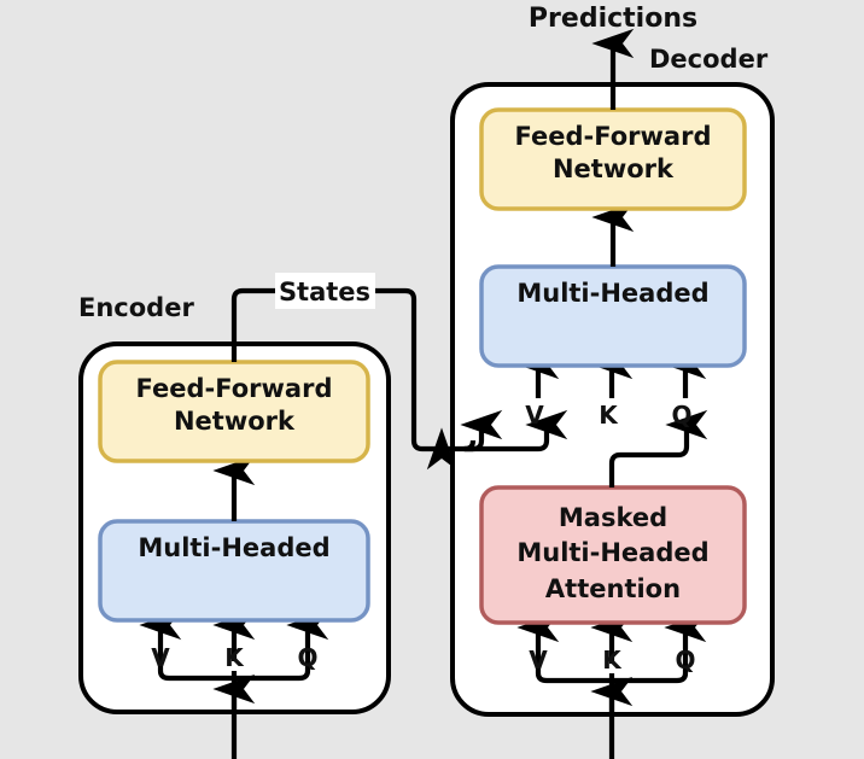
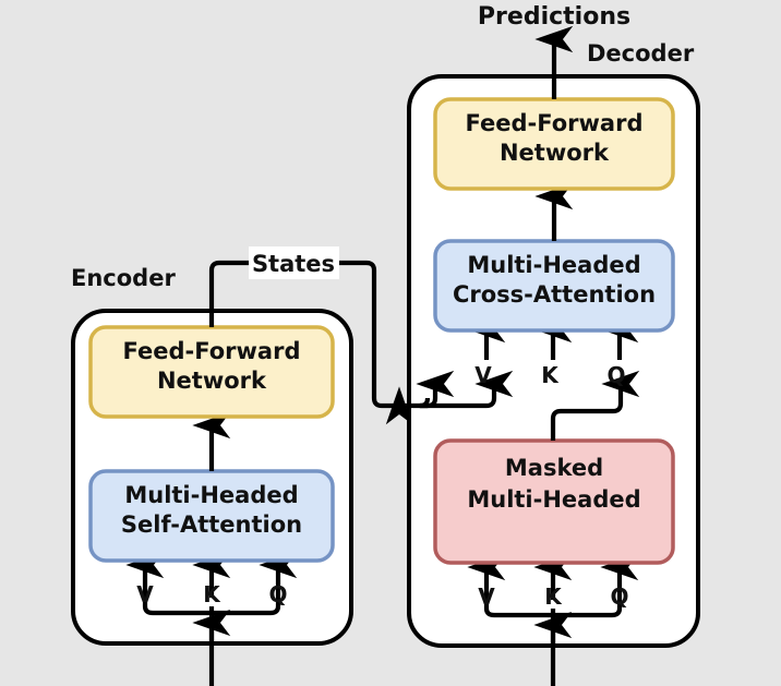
  Encoder
  V
  K
  Q
  Multi-Headed
+ Self-Attention
  Feed-Forward
  Network
  States
  Decoder
  V
  K
  Q
  Masked
  Multi-Headed
- Attention
  V
  K
  Q
  Multi-Headed
+ Cross-Attention
  Feed-Forward
  Network
  Predictions
